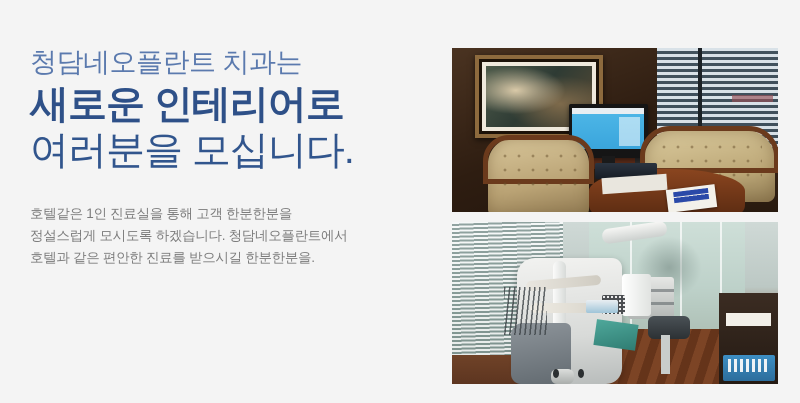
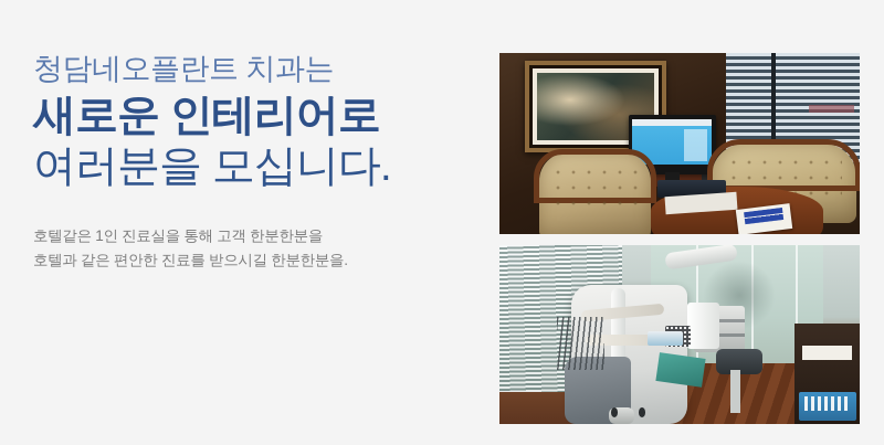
  청담네오플란트 치과는
  새로운 인테리어로
  여러분을 모십니다.
  호텔같은 1인 진료실을 통해 고객 한분한분을
- 정설스럽게 모시도록 하겠습니다. 청담네오플란트에서
  호텔과 같은 편안한 진료를 받으시길 한분한분을.
